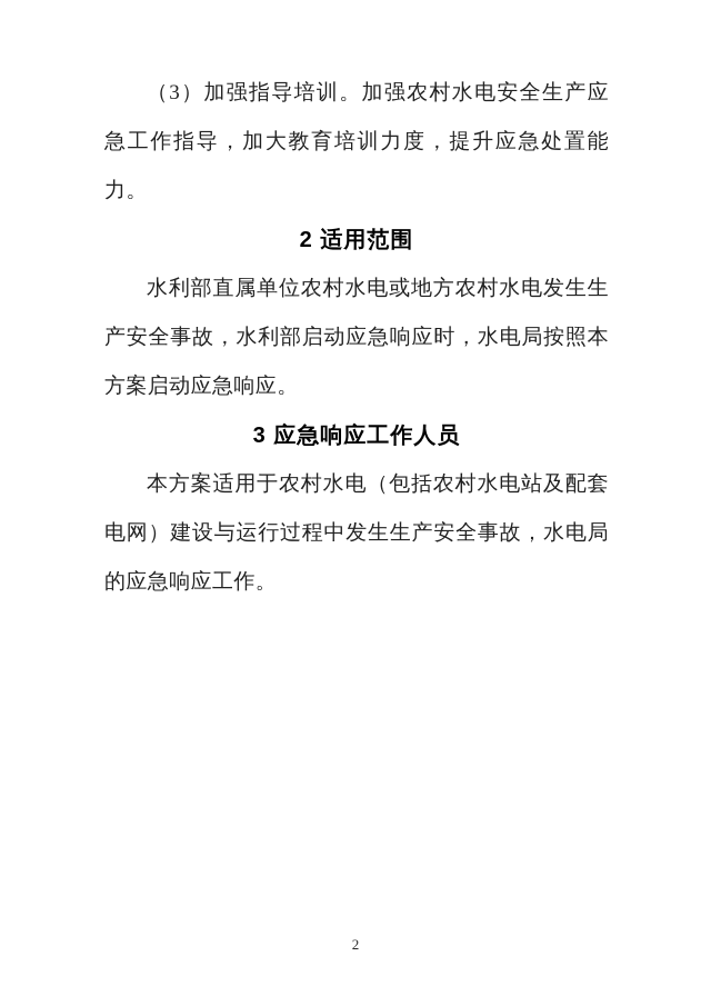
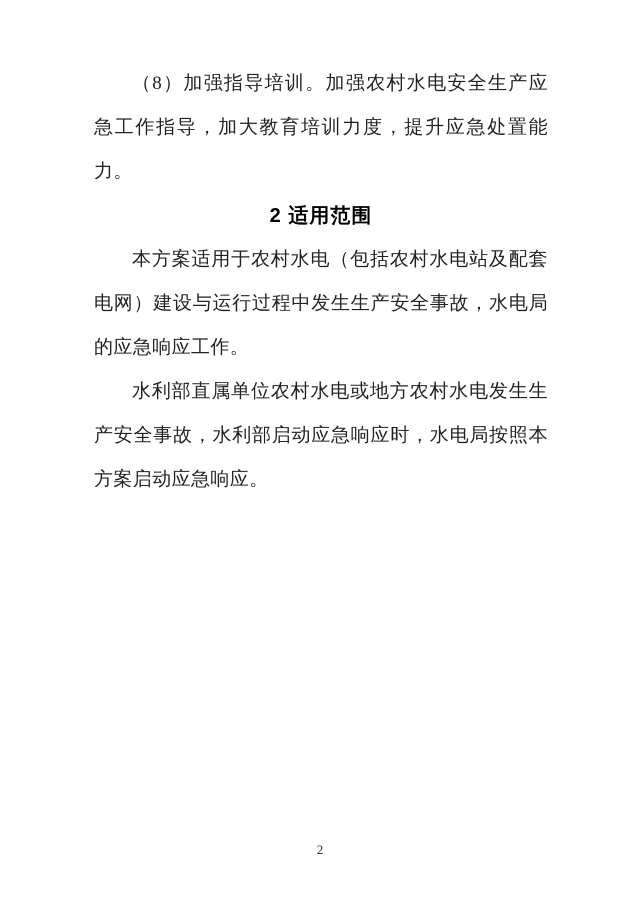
- （3）加强指导培训。加强农村水电安全生产应急工作指导，加大教育培训力度，提升应急处置能力。
+ （8）加强指导培训。加强农村水电安全生产应急工作指导，加大教育培训力度，提升应急处置能力。
  2 适用范围
- 水利部直属单位农村水电或地方农村水电发生生产安全事故，水利部启动应急响应时，水电局按照本方案启动应急响应。
+ 本方案适用于农村水电（包括农村水电站及配套电网）建设与运行过程中发生生产安全事故，水电局的应急响应工作。
- 3 应急响应工作人员
- 本方案适用于农村水电（包括农村水电站及配套电网）建设与运行过程中发生生产安全事故，水电局的应急响应工作。
+ 水利部直属单位农村水电或地方农村水电发生生产安全事故，水利部启动应急响应时，水电局按照本方案启动应急响应。
  2
